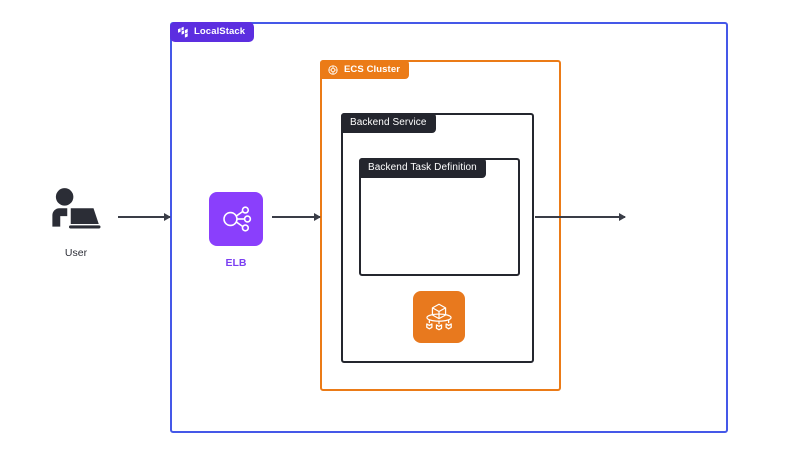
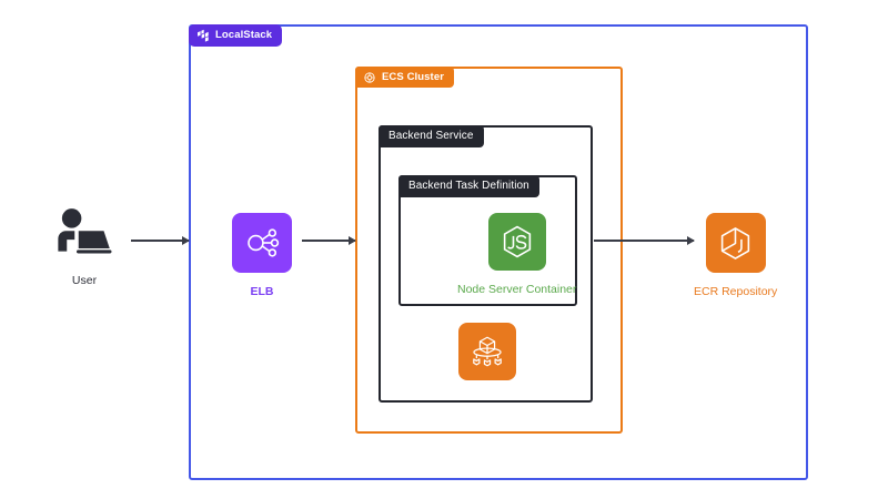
  LocalStack
  ECS Cluster
  Backend Service
  Backend Task Definition
  User
  ELB
+ Node Server Container
+ ECR Repository
